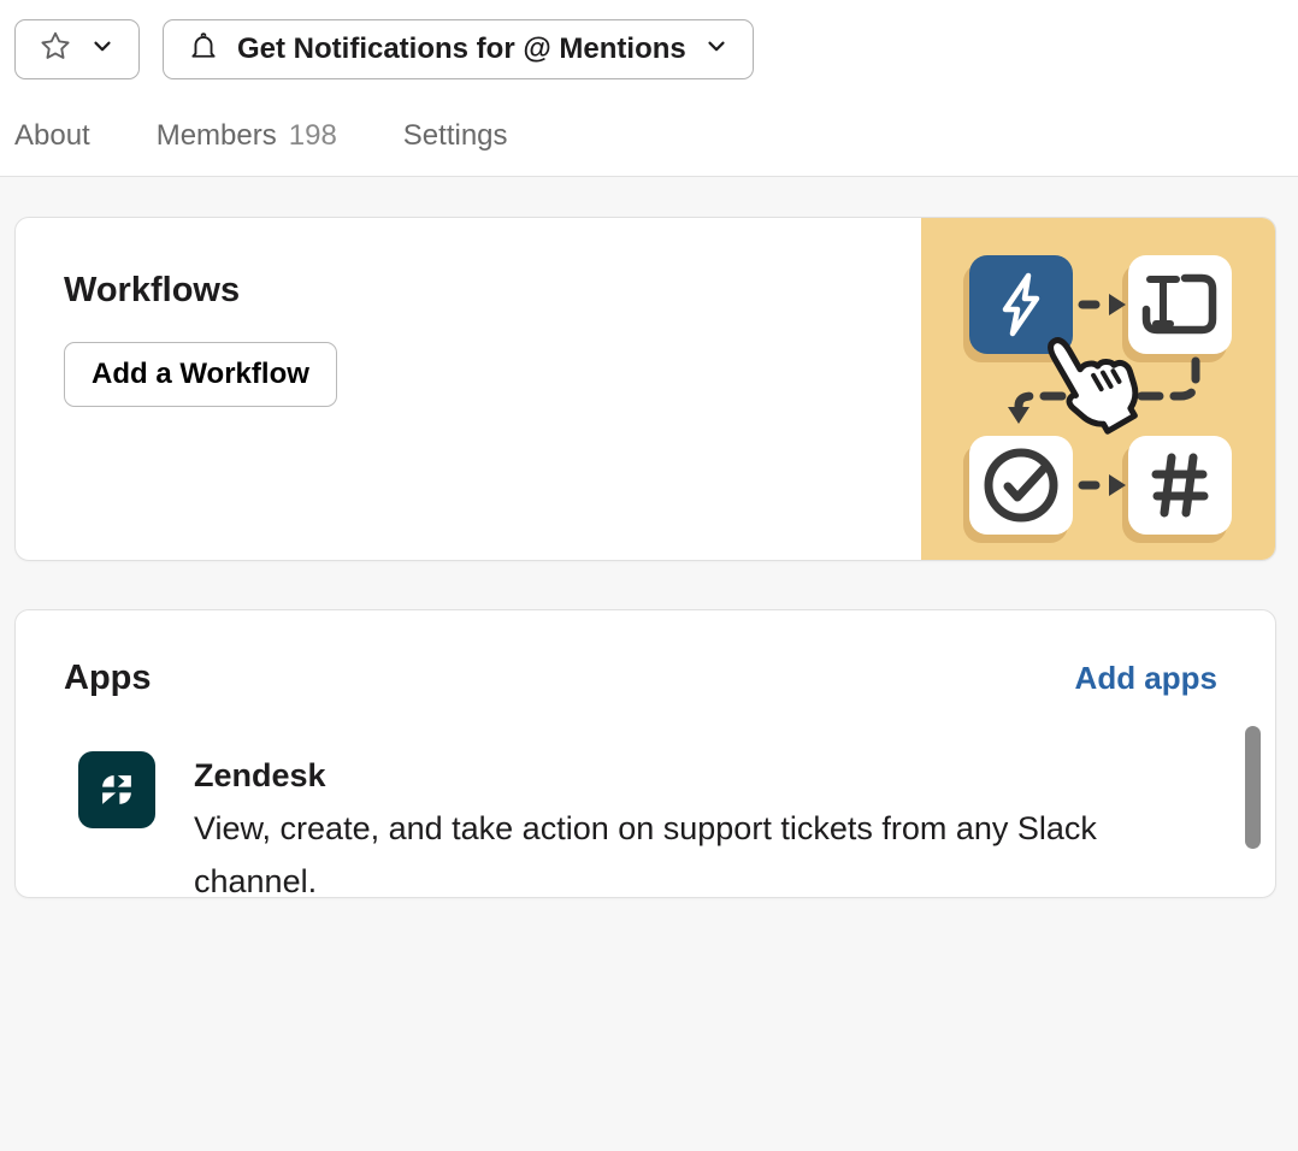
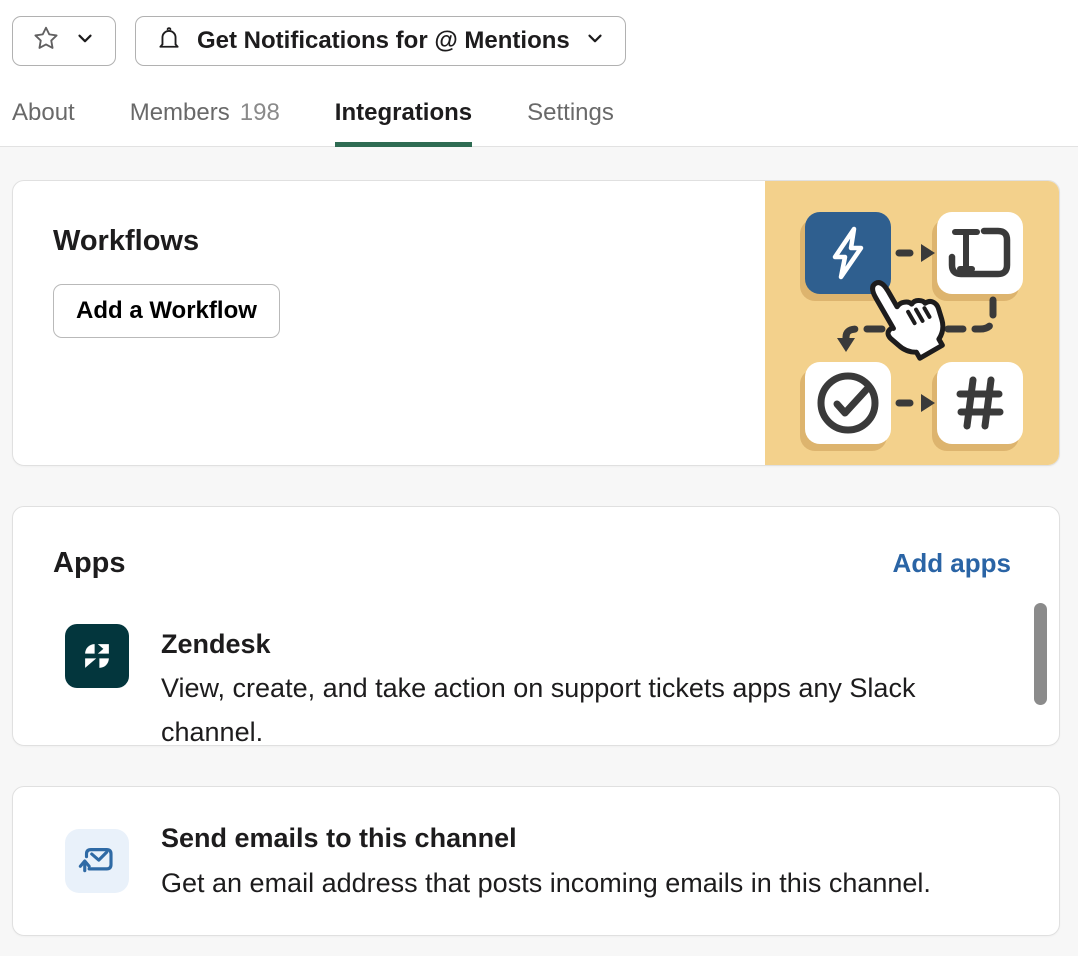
  Get Notifications for @ Mentions
  About
  Members
  198
+ Integrations
  Settings
  Workflows
  Add a Workflow
  Apps
  Add apps
  Zendesk
- View, create, and take action on support tickets from any Slack channel.
+ View, create, and take action on support tickets apps any Slack channel.
+ Send emails to this channel
+ Get an email address that posts incoming emails in this channel.
